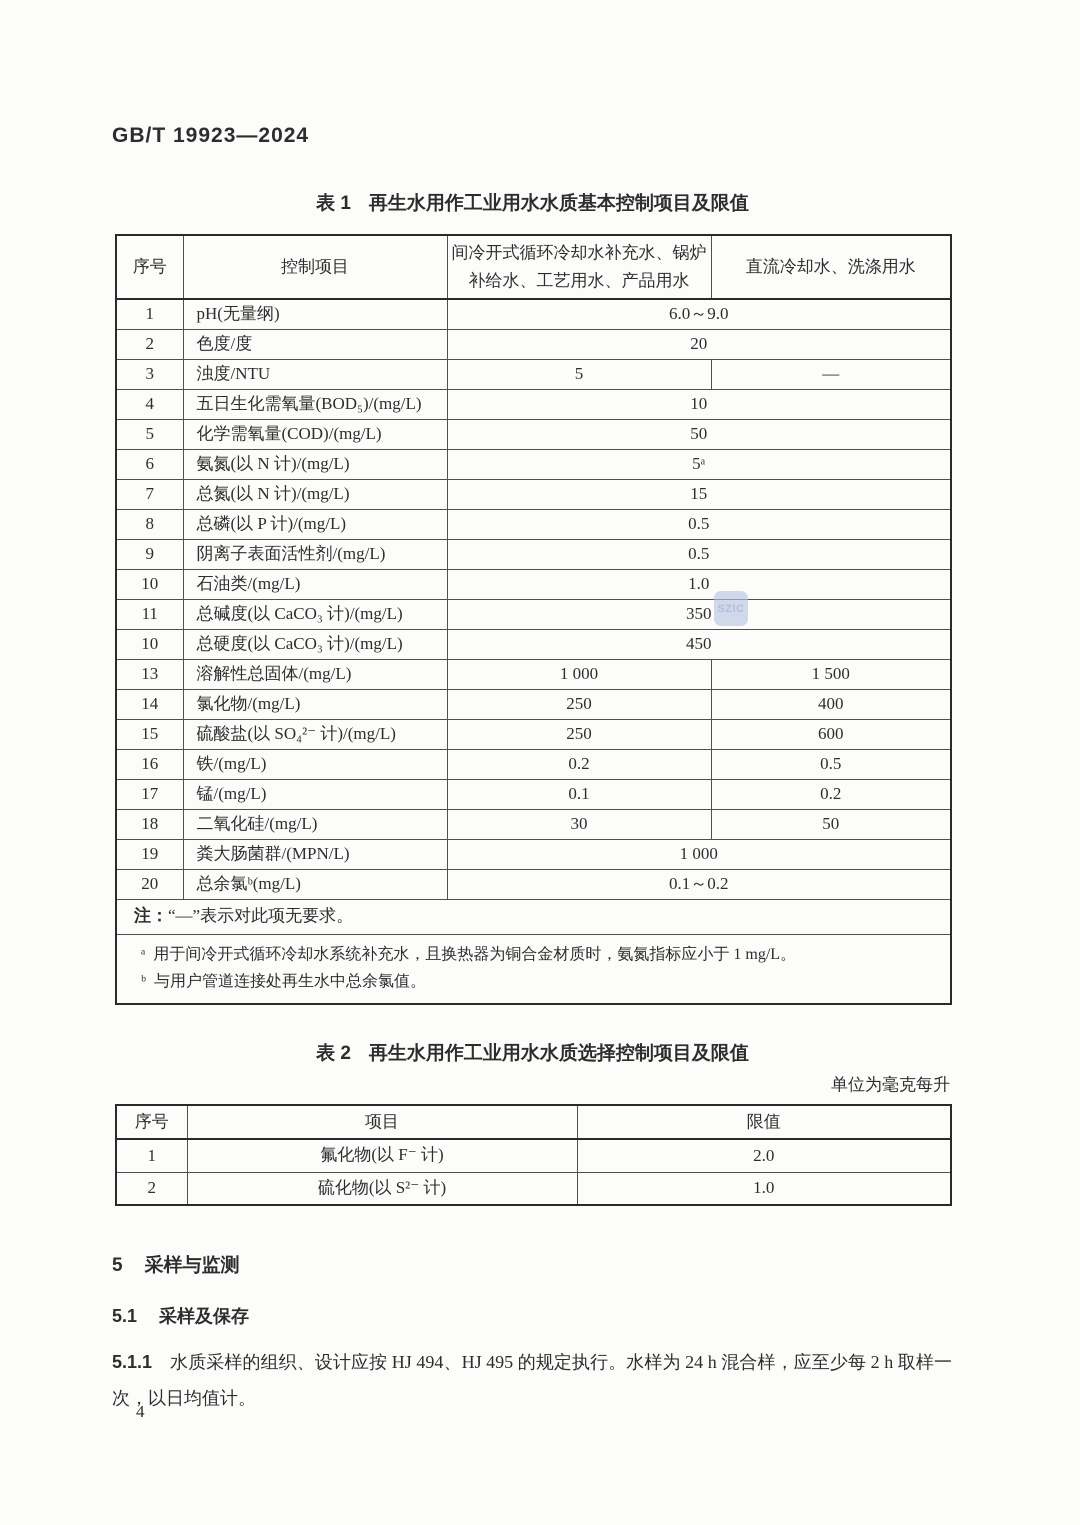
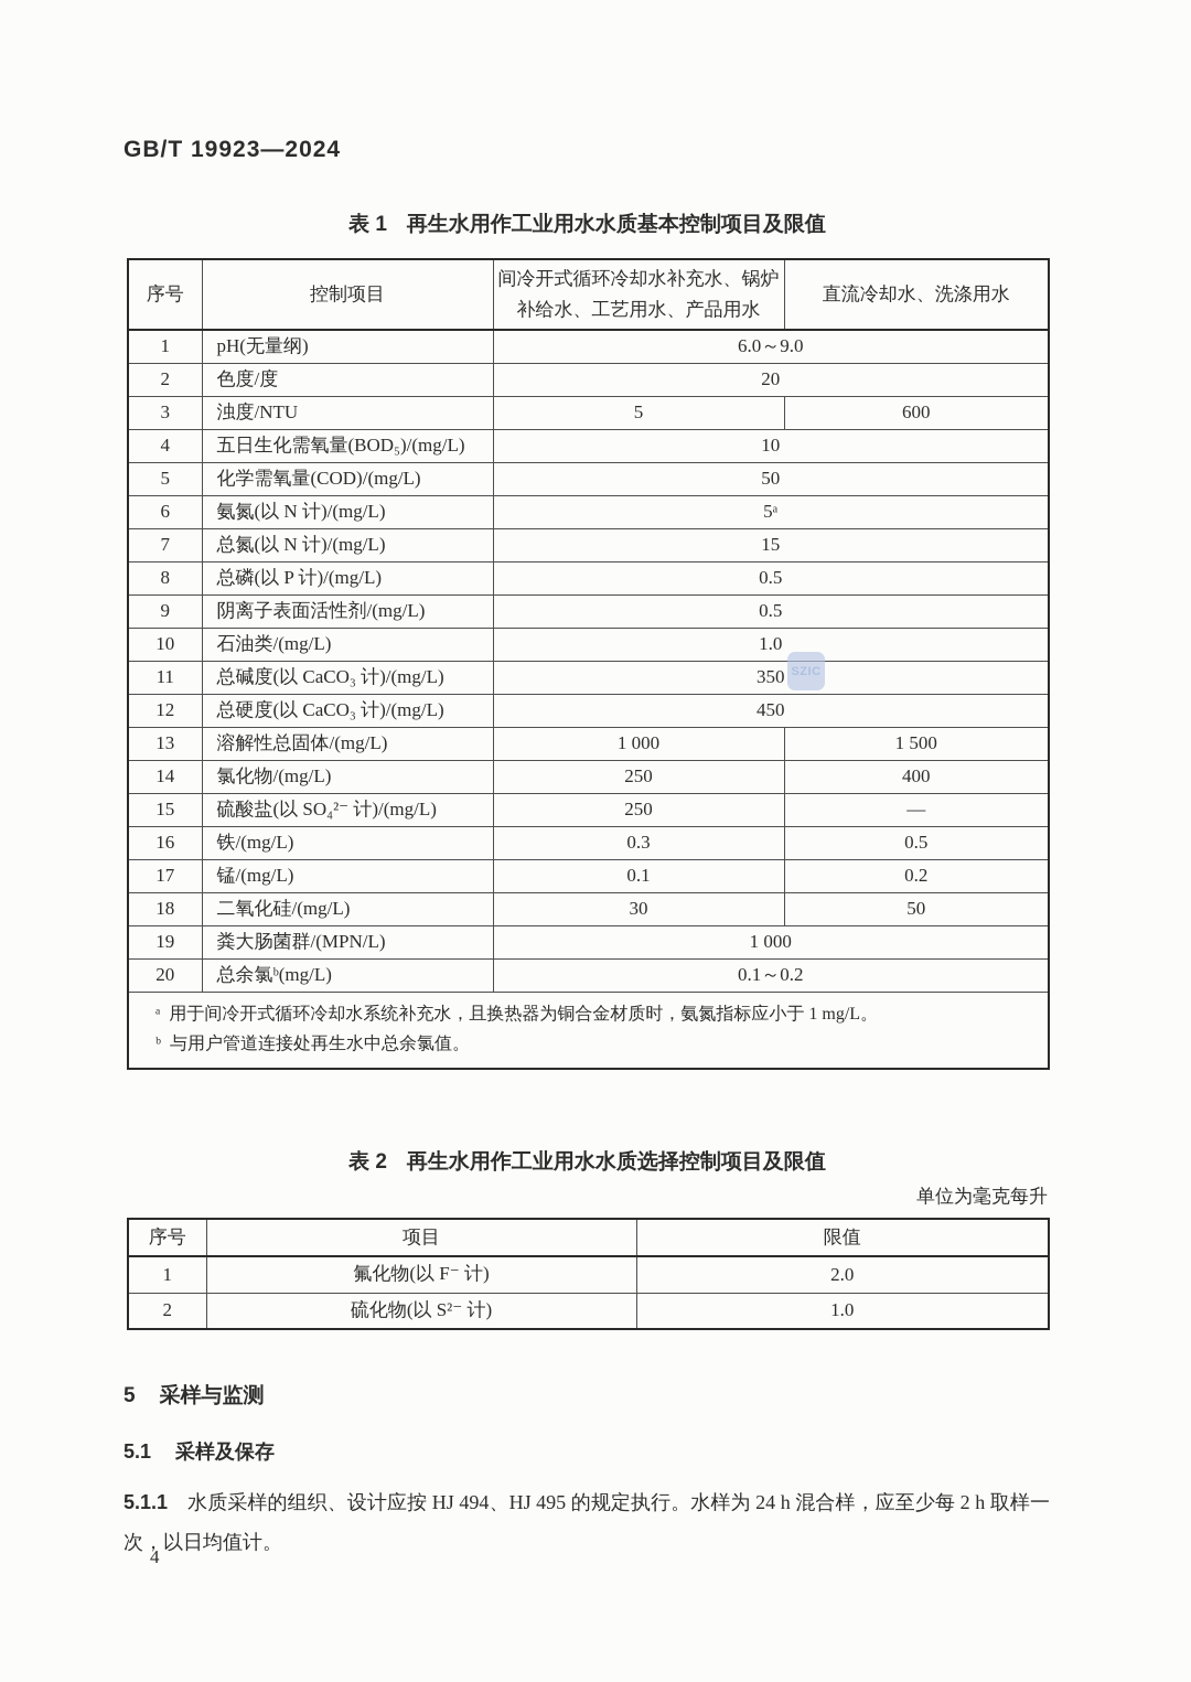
  GB/T 19923—2024
  表 1 再生水用作工业用水水质基本控制项目及限值
  序号	控制项目	间冷开式循环冷却水补充水、锅炉补给水、工艺用水、产品用水	直流冷却水、洗涤用水
  1	pH(无量纲)	6.0～9.0
  2	色度/度	20
- 3	浊度/NTU	5	—
+ 3	浊度/NTU	5	600
  4	五日生化需氧量(BOD₅)/(mg/L)	10
  5	化学需氧量(COD)/(mg/L)	50
  6	氨氮(以 N 计)/(mg/L)	5ᵃ
  7	总氮(以 N 计)/(mg/L)	15
  8	总磷(以 P 计)/(mg/L)	0.5
  9	阴离子表面活性剂/(mg/L)	0.5
  10	石油类/(mg/L)	1.0
  11	总碱度(以 CaCO₃ 计)/(mg/L)	350
- 10	总硬度(以 CaCO₃ 计)/(mg/L)	450
+ 12	总硬度(以 CaCO₃ 计)/(mg/L)	450
  13	溶解性总固体/(mg/L)	1 000	1 500
  14	氯化物/(mg/L)	250	400
- 15	硫酸盐(以 SO₄²⁻ 计)/(mg/L)	250	600
+ 15	硫酸盐(以 SO₄²⁻ 计)/(mg/L)	250	—
- 16	铁/(mg/L)	0.2	0.5
+ 16	铁/(mg/L)	0.3	0.5
  17	锰/(mg/L)	0.1	0.2
  18	二氧化硅/(mg/L)	30	50
  19	粪大肠菌群/(MPN/L)	1 000
  20	总余氯ᵇ(mg/L)	0.1～0.2
- 注：“—”表示对此项无要求。
  ᵃ 用于间冷开式循环冷却水系统补充水，且换热器为铜合金材质时，氨氮指标应小于 1 mg/L。 ᵇ 与用户管道连接处再生水中总余氯值。
  表 2 再生水用作工业用水水质选择控制项目及限值
  单位为毫克每升
  序号	项目	限值
  1	氟化物(以 F⁻ 计)	2.0
  2	硫化物(以 S²⁻ 计)	1.0
  5 采样与监测
  5.1 采样及保存
  5.1.1 水质采样的组织、设计应按 HJ 494、HJ 495 的规定执行。水样为 24 h 混合样，应至少每 2 h 取样一次，以日均值计。
  4
  SZIC
